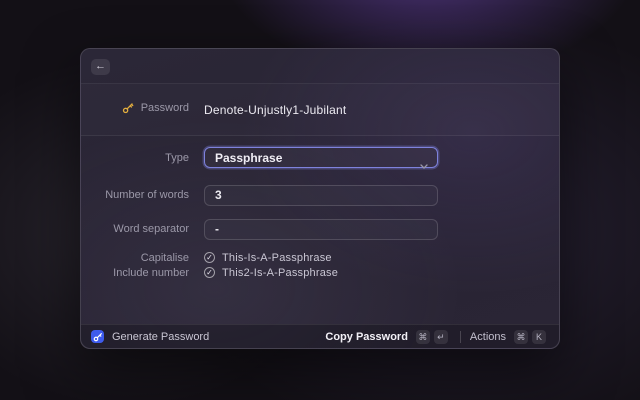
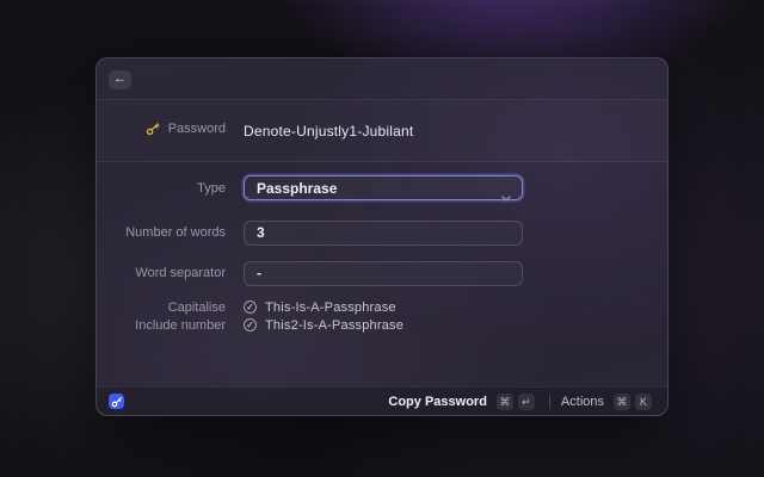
  ←
  Password
  Denote-Unjustly1-Jubilant
  Type
  Passphrase
  Number of words
  3
  Word separator
  -
  Capitalise
  ✓
  This-Is-A-Passphrase
  Include number
  ✓
  This2-Is-A-Passphrase
- Generate Password
  Copy Password
  ⌘
  ↵
  Actions
  ⌘
  K
